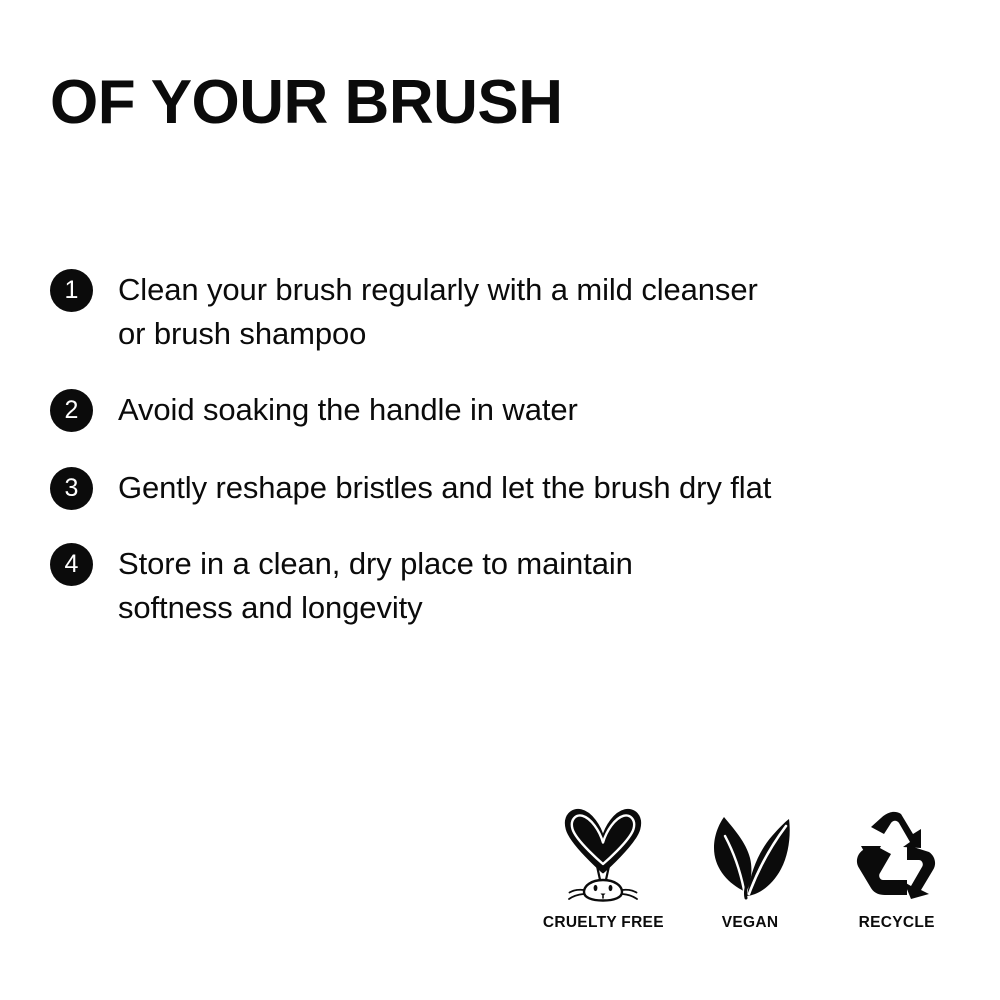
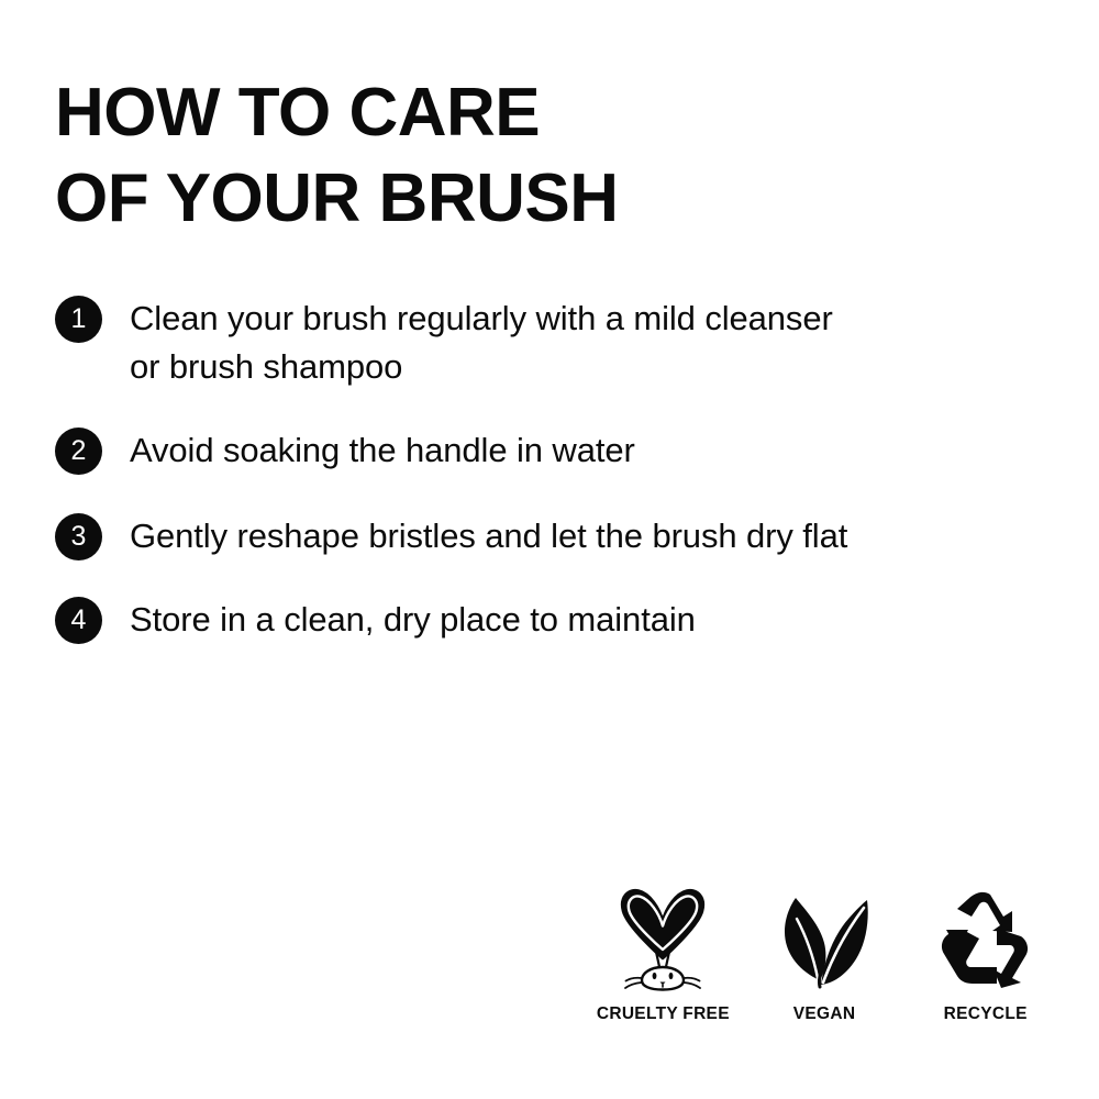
+ HOW TO CARE
  OF YOUR BRUSH
  1
  Clean your brush regularly with a mild cleanser
  or brush shampoo
  2
  Avoid soaking the handle in water
  3
  Gently reshape bristles and let the brush dry flat
  4
  Store in a clean, dry place to maintain
- softness and longevity
  CRUELTY FREE
  VEGAN
  RECYCLE
